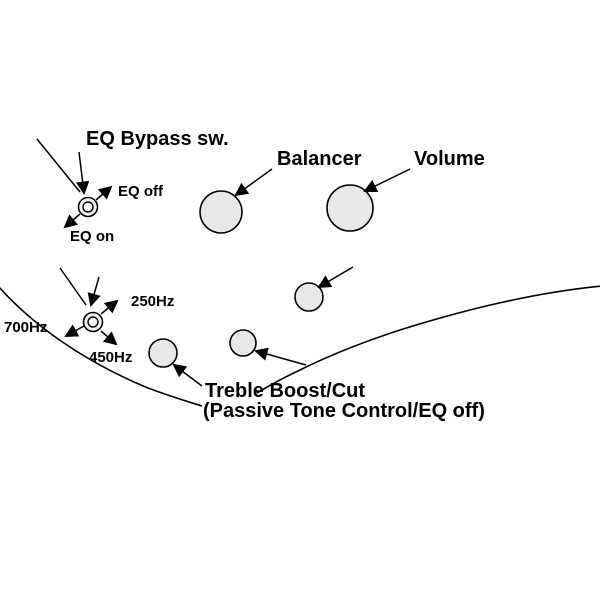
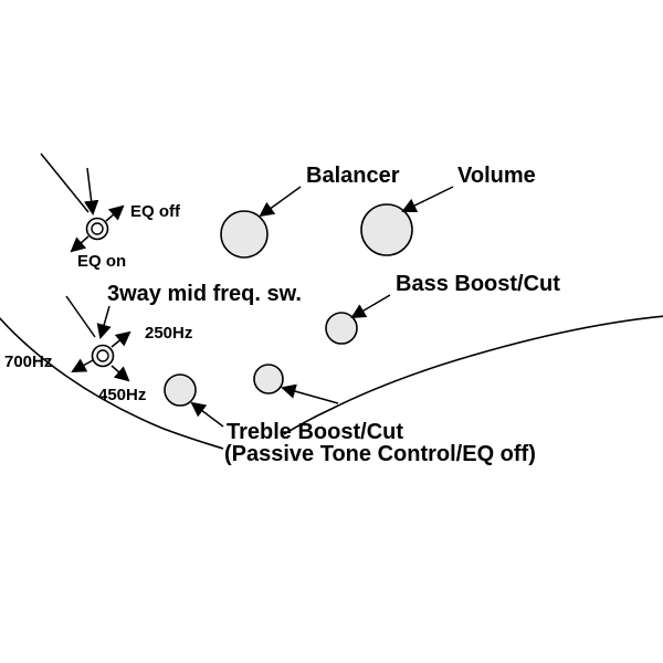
- EQ Bypass sw.
  EQ off
  EQ on
  Balancer
  Volume
+ Bass Boost/Cut
+ 3way mid freq. sw.
  250Hz
  700Hz
  450Hz
  Treble Boost/Cut
  (Passive Tone Control/EQ off)
